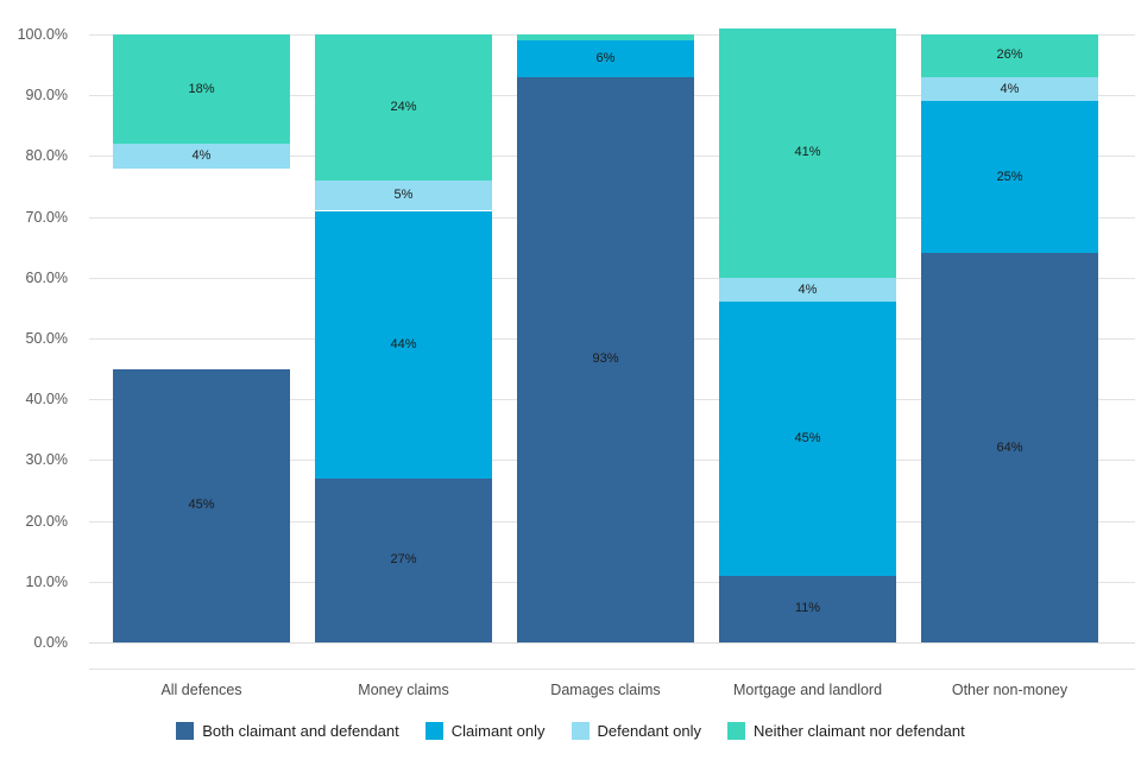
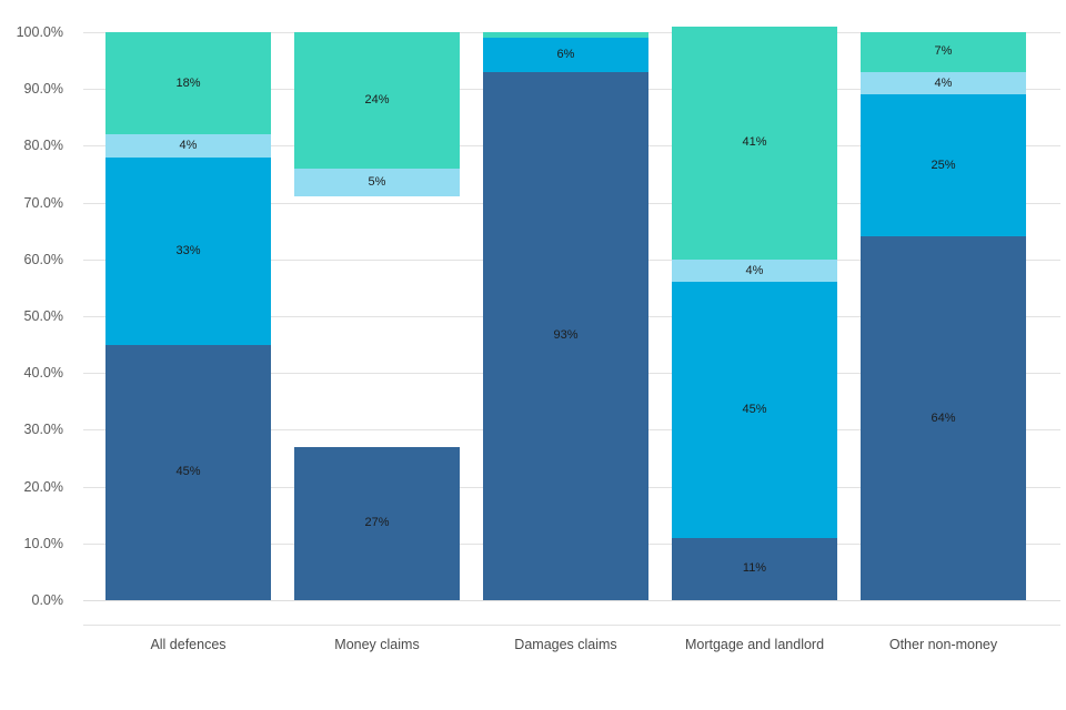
  0.0%
  10.0%
  20.0%
  30.0%
  40.0%
  50.0%
  60.0%
  70.0%
  80.0%
  90.0%
  100.0%
  45%
+ 33%
  4%
  18%
  27%
- 44%
  5%
  24%
  93%
  6%
  11%
  45%
  4%
  41%
  64%
  25%
  4%
- 26%
+ 7%
  All defences
  Money claims
  Damages claims
  Mortgage and landlord
  Other non-money
- Both claimant and defendant
- Claimant only
- Defendant only
- Neither claimant nor defendant
